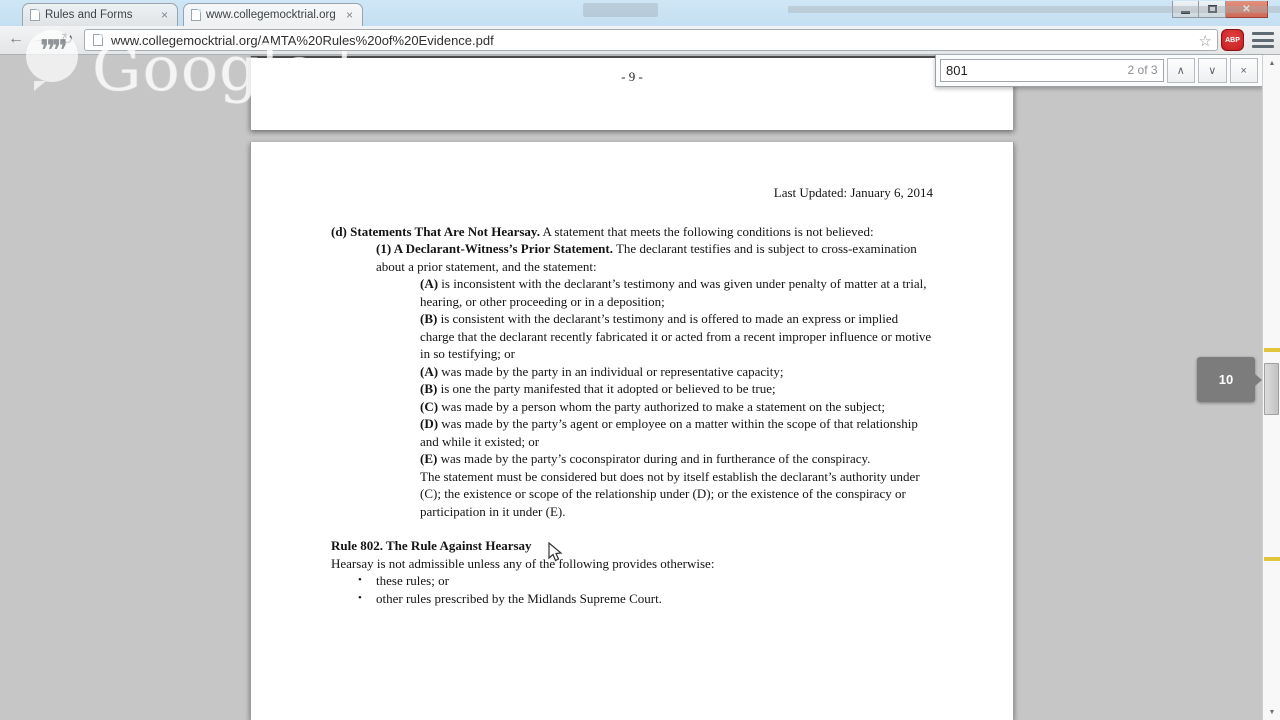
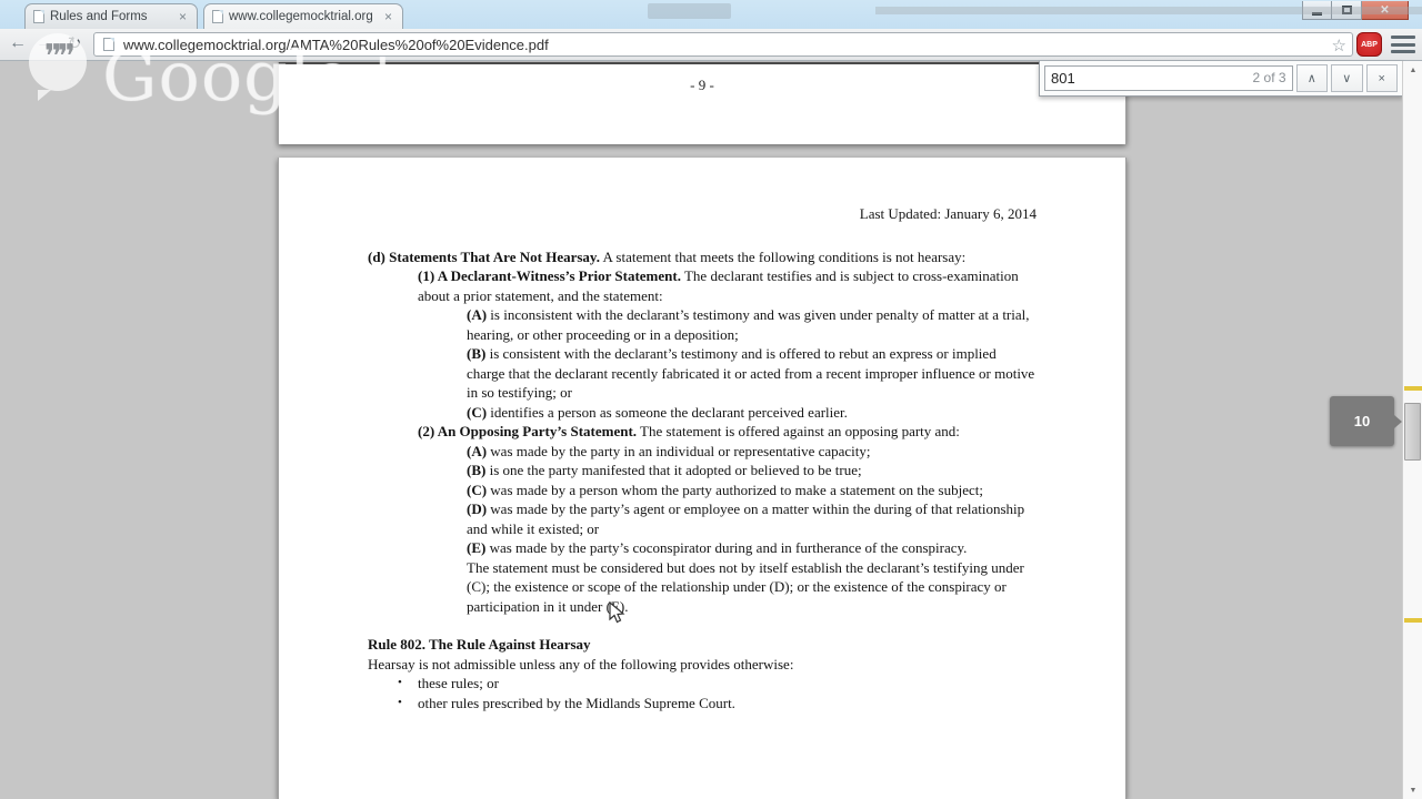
  Rules and Forms
  ×
  www.collegemocktrial.org
  ×
  ✕
  ←
  →
  ↻
  www.collegemocktrial.org/AMTA%20Rules%20of%20Evidence.pdf
  ☆
  801
  2 of 3
  ∧
  ∨
  ×
  - 9 -
  Last Updated: January 6, 2014
- (d) Statements That Are Not Hearsay. A statement that meets the following conditions is not believed:
+ (d) Statements That Are Not Hearsay. A statement that meets the following conditions is not hearsay:
  (1) A Declarant-Witness’s Prior Statement. The declarant testifies and is subject to cross-examination about a prior statement, and the statement:
  (A) is inconsistent with the declarant’s testimony and was given under penalty of matter at a trial, hearing, or other proceeding or in a deposition;
- (B) is consistent with the declarant’s testimony and is offered to made an express or implied charge that the declarant recently fabricated it or acted from a recent improper influence or motive in so testifying; or
+ (B) is consistent with the declarant’s testimony and is offered to rebut an express or implied charge that the declarant recently fabricated it or acted from a recent improper influence or motive in so testifying; or
+ (C) identifies a person as someone the declarant perceived earlier.
+ (2) An Opposing Party’s Statement. The statement is offered against an opposing party and:
  (A) was made by the party in an individual or representative capacity;
  (B) is one the party manifested that it adopted or believed to be true;
  (C) was made by a person whom the party authorized to make a statement on the subject;
- (D) was made by the party’s agent or employee on a matter within the scope of that relationship and while it existed; or
+ (D) was made by the party’s agent or employee on a matter within the during of that relationship and while it existed; or
  (E) was made by the party’s coconspirator during and in furtherance of the conspiracy.
- The statement must be considered but does not by itself establish the declarant’s authority under (C); the existence or scope of the relationship under (D); or the existence of the conspiracy or participation in it under (E).
+ The statement must be considered but does not by itself establish the declarant’s testifying under (C); the existence or scope of the relationship under (D); or the existence of the conspiracy or participation in it under (E).
  Rule 802. The Rule Against Hearsay
  Hearsay is not admissible unless any of the following provides otherwise:
  •
  these rules; or
  •
  other rules prescribed by the Midlands Supreme Court.
  10
  ❞❞
  Google+
